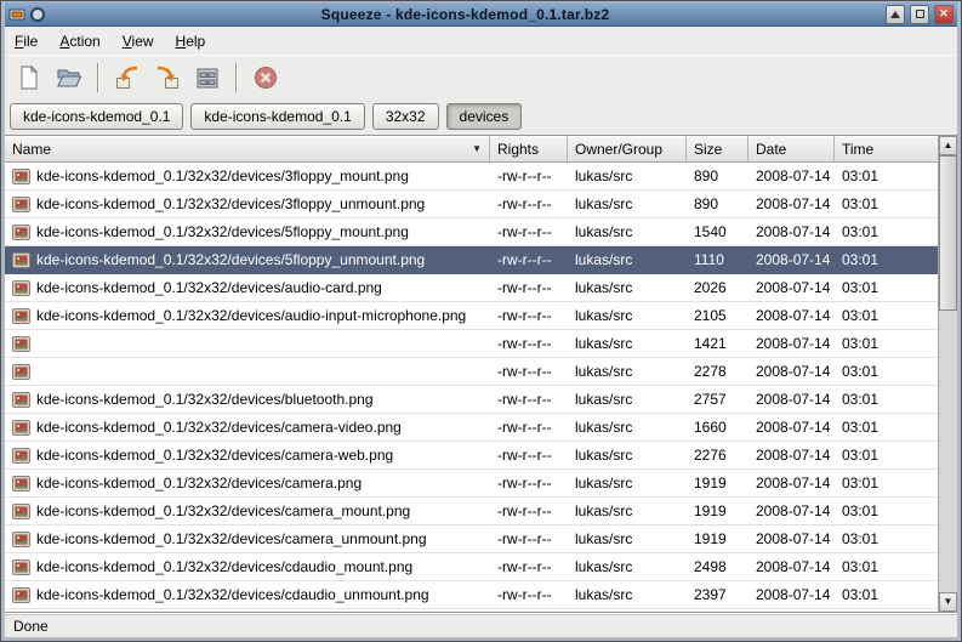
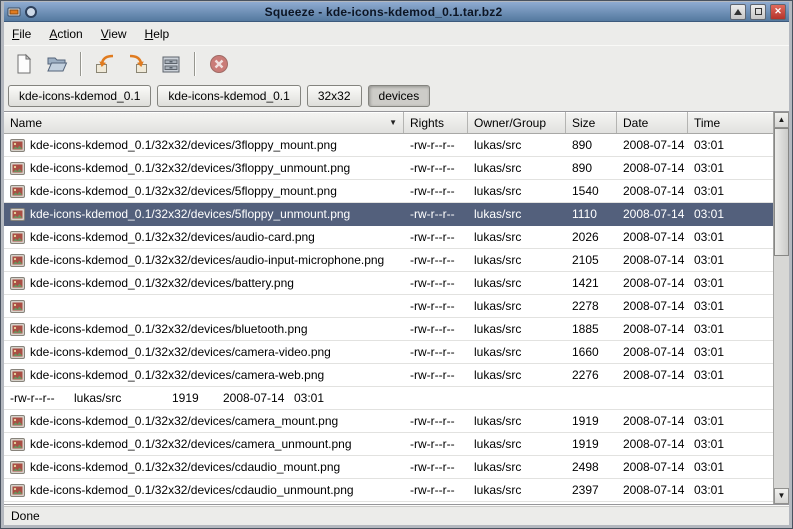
  Squeeze - kde-icons-kdemod_0.1.tar.bz2
  ✕
  File
  Action
  View
  Help
  kde-icons-kdemod_0.1
  kde-icons-kdemod_0.1
  32x32
  devices
  Name
  ▼
  Rights
  Owner/Group
  Size
  Date
  Time
  kde-icons-kdemod_0.1/32x32/devices/3floppy_mount.png
  -rw-r--r--
  lukas/src
  890
  2008-07-14
  03:01
  kde-icons-kdemod_0.1/32x32/devices/3floppy_unmount.png
  -rw-r--r--
  lukas/src
  890
  2008-07-14
  03:01
  kde-icons-kdemod_0.1/32x32/devices/5floppy_mount.png
  -rw-r--r--
  lukas/src
  1540
  2008-07-14
  03:01
  kde-icons-kdemod_0.1/32x32/devices/5floppy_unmount.png
  -rw-r--r--
  lukas/src
  1110
  2008-07-14
  03:01
  kde-icons-kdemod_0.1/32x32/devices/audio-card.png
  -rw-r--r--
  lukas/src
  2026
  2008-07-14
  03:01
  kde-icons-kdemod_0.1/32x32/devices/audio-input-microphone.png
  -rw-r--r--
  lukas/src
  2105
  2008-07-14
  03:01
+ kde-icons-kdemod_0.1/32x32/devices/battery.png
  -rw-r--r--
  lukas/src
  1421
  2008-07-14
  03:01
  -rw-r--r--
  lukas/src
  2278
  2008-07-14
  03:01
  kde-icons-kdemod_0.1/32x32/devices/bluetooth.png
  -rw-r--r--
  lukas/src
- 2757
+ 1885
  2008-07-14
  03:01
  kde-icons-kdemod_0.1/32x32/devices/camera-video.png
  -rw-r--r--
  lukas/src
  1660
  2008-07-14
  03:01
  kde-icons-kdemod_0.1/32x32/devices/camera-web.png
  -rw-r--r--
  lukas/src
  2276
  2008-07-14
  03:01
- kde-icons-kdemod_0.1/32x32/devices/camera.png
  -rw-r--r--
  lukas/src
  1919
  2008-07-14
  03:01
  kde-icons-kdemod_0.1/32x32/devices/camera_mount.png
  -rw-r--r--
  lukas/src
  1919
  2008-07-14
  03:01
  kde-icons-kdemod_0.1/32x32/devices/camera_unmount.png
  -rw-r--r--
  lukas/src
  1919
  2008-07-14
  03:01
  kde-icons-kdemod_0.1/32x32/devices/cdaudio_mount.png
  -rw-r--r--
  lukas/src
  2498
  2008-07-14
  03:01
  kde-icons-kdemod_0.1/32x32/devices/cdaudio_unmount.png
  -rw-r--r--
  lukas/src
  2397
  2008-07-14
  03:01
  ▲
  ▼
  Done
